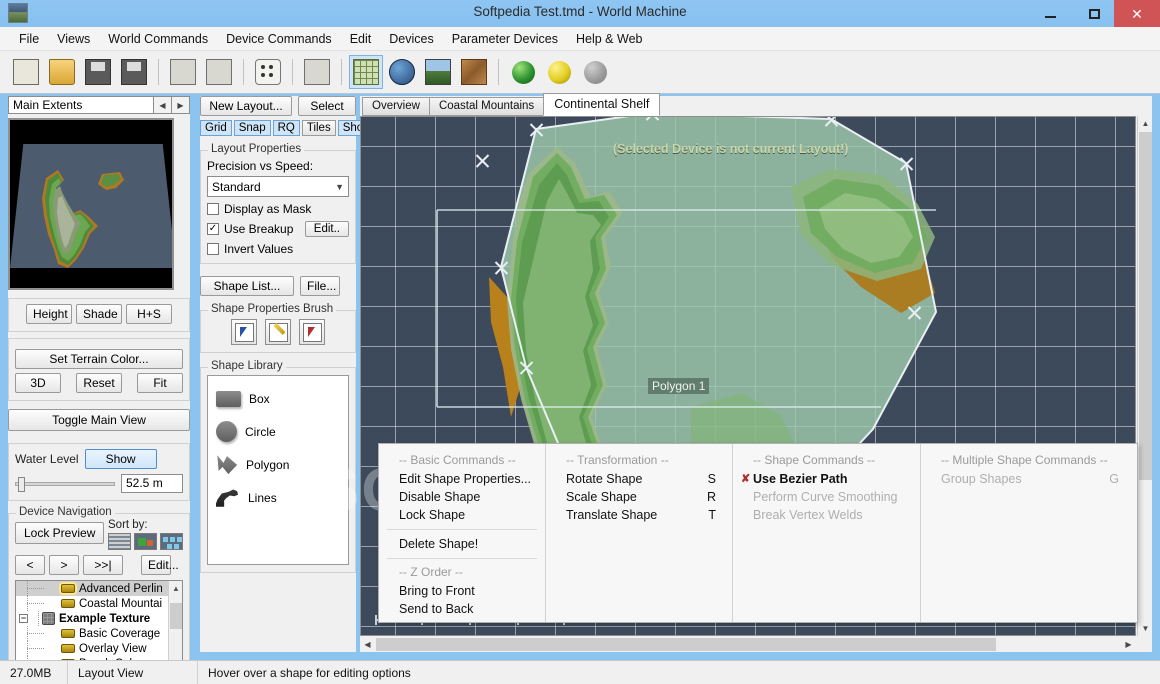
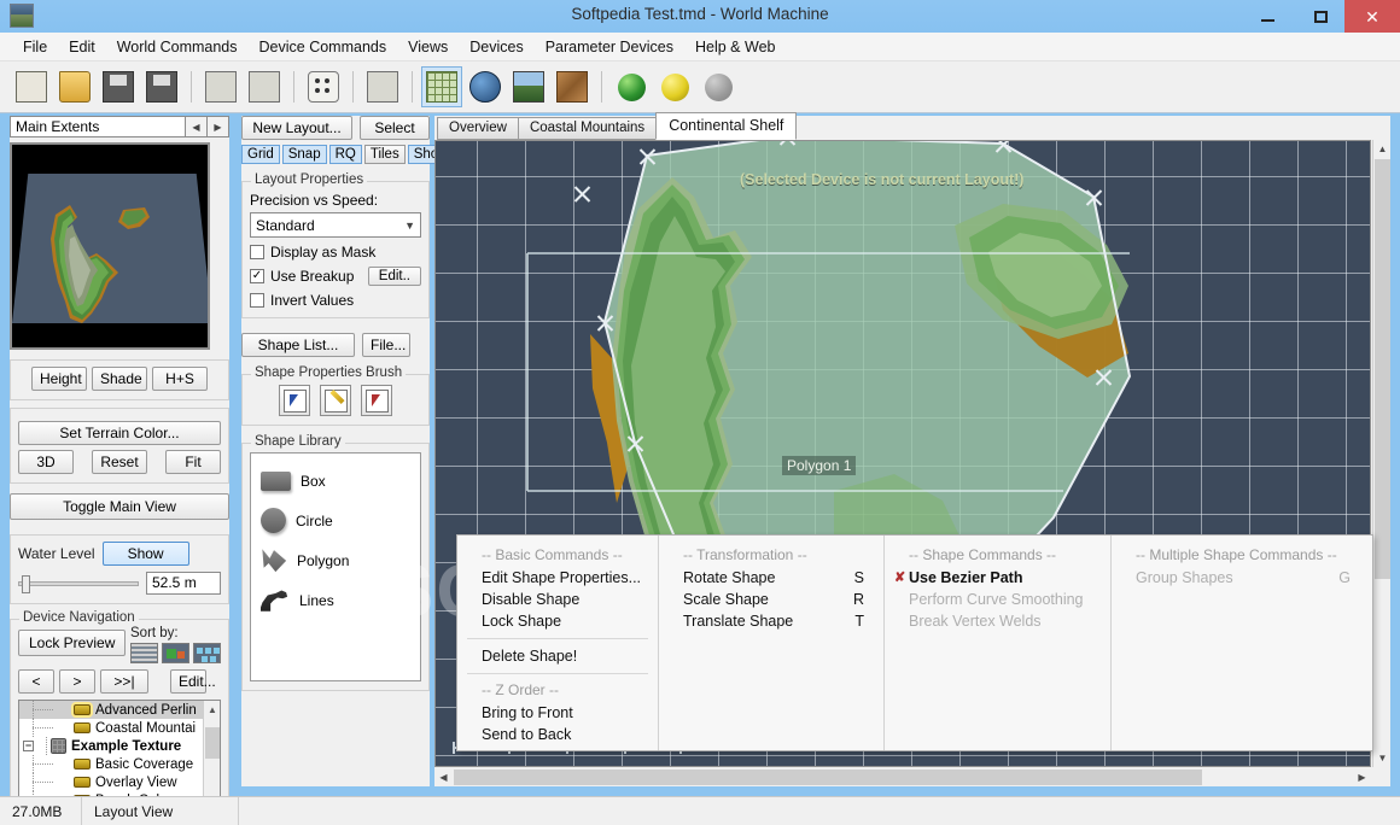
  Softpedia Test.tmd - World Machine
  ✕
  File
- Views
+ Edit
  World Commands
  Device Commands
- Edit
+ Views
  Devices
  Parameter Devices
  Help & Web
  Main Extents
  ◀
  ▶
  Height
  Shade
  H+S
  Set Terrain Color...
  3D
  Reset
  Fit
  Toggle Main View
  Water Level
  Show
  52.5 m
  Device Navigation
  Lock Preview
  Sort by:
  <
  >
  >>|
  Edit...
  Advanced Perlin
  Coastal Mountai
  −
  Example Texture
  Basic Coverage
  Overlay View
  ▲
  New Layout...
  Select
  Grid
  Snap
  RQ
  Tiles
  Layout Properties
  Precision vs Speed:
  Standard
  ▼
  Display as Mask
  ✓
  Use Breakup
  Edit..
  Invert Values
  Shape List...
  File...
  Shape Properties Brush
  Shape Library
  Box
  Circle
  Polygon
  Lines
  Overview
  Coastal Mountains
  Continental Shelf
  (Selected Device is not current Layout!)
  Polygon 1
  ▲
  ▼
  ◀
  ▶
  -- Basic Commands --
  Edit Shape Properties...
  Disable Shape
  Lock Shape
  Delete Shape!
  -- Z Order --
  Bring to Front
  Send to Back
  -- Transformation --
  Rotate Shape
  S
  Scale Shape
  R
  Translate Shape
  T
  -- Shape Commands --
  ✘
  Use Bezier Path
  Perform Curve Smoothing
  Break Vertex Welds
  -- Multiple Shape Commands --
  Group Shapes
  G
  27.0MB
  Layout View
- Hover over a shape for editing options
